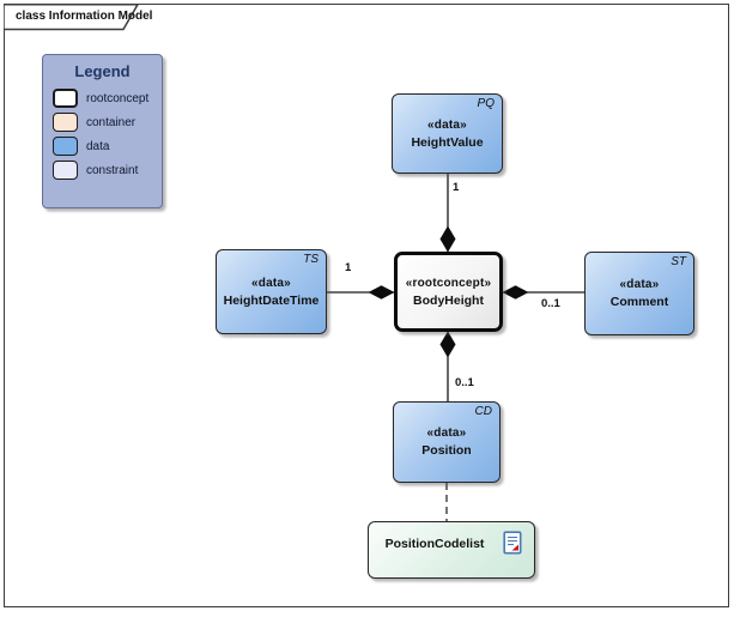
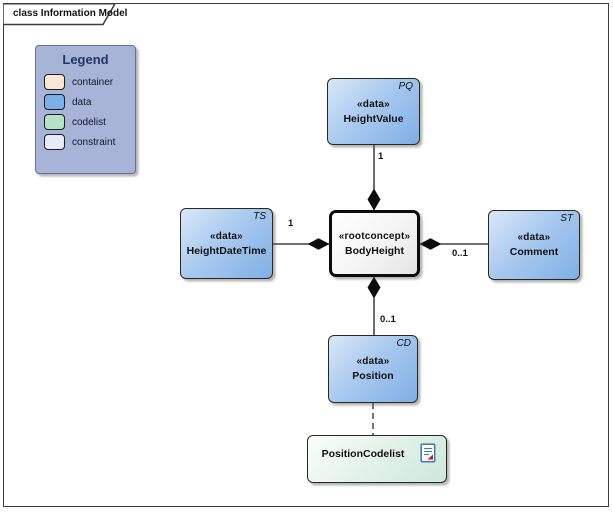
  class Information Model
  1
  1
  0..1
  0..1
  Legend
- rootconcept
  container
  data
+ codelist
  constraint
  PQ
  «data»
  HeightValue
  TS
  «data»
  HeightDateTime
  «rootconcept»
  BodyHeight
  ST
  «data»
  Comment
  CD
  «data»
  Position
  PositionCodelist
